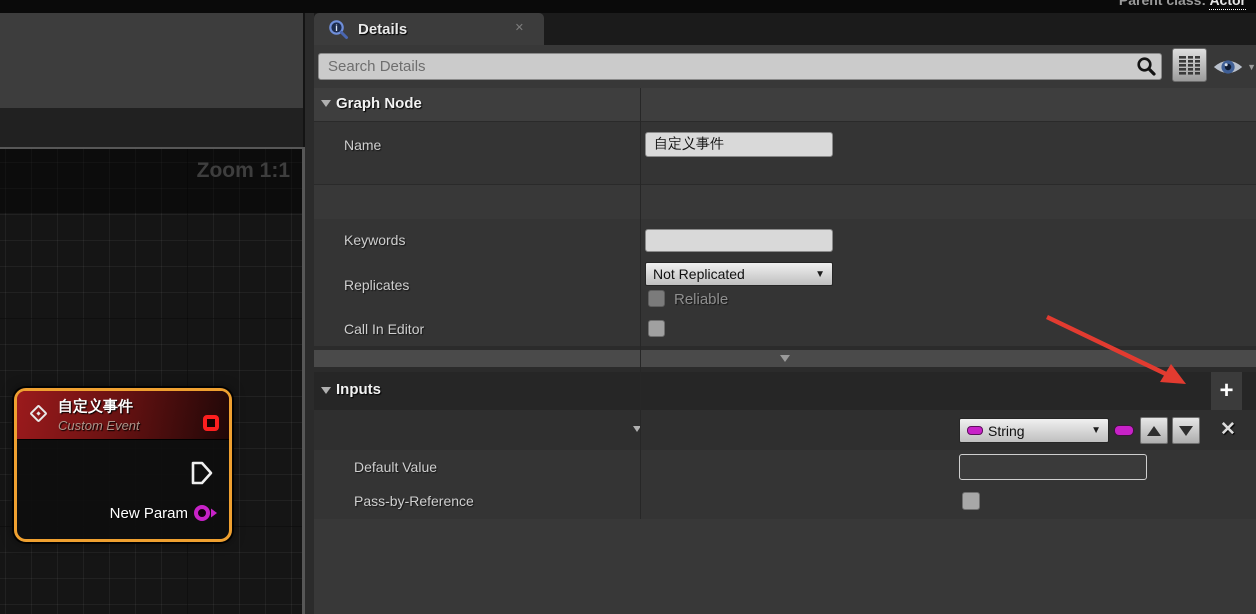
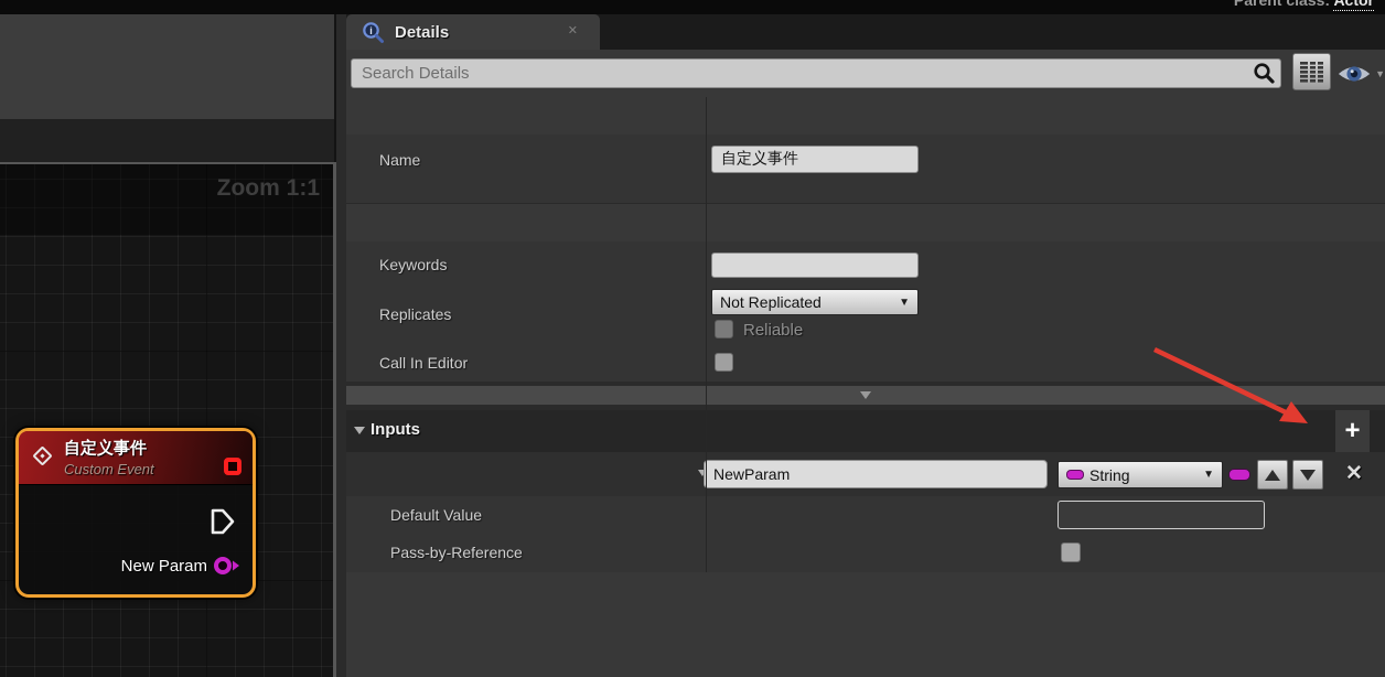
  Parent class: Actor
  Zoom 1:1
  自定义事件
  Custom Event
  New Param
  i
  Details
  ✕
  Search Details
  ▼
- Graph Node
  Name
  自定义事件
  Keywords
  Replicates
  Not Replicated
  ▼
  Reliable
  Call In Editor
  Inputs
  +
+ NewParam
  String
  ▼
  ✕
  Default Value
  Pass-by-Reference
